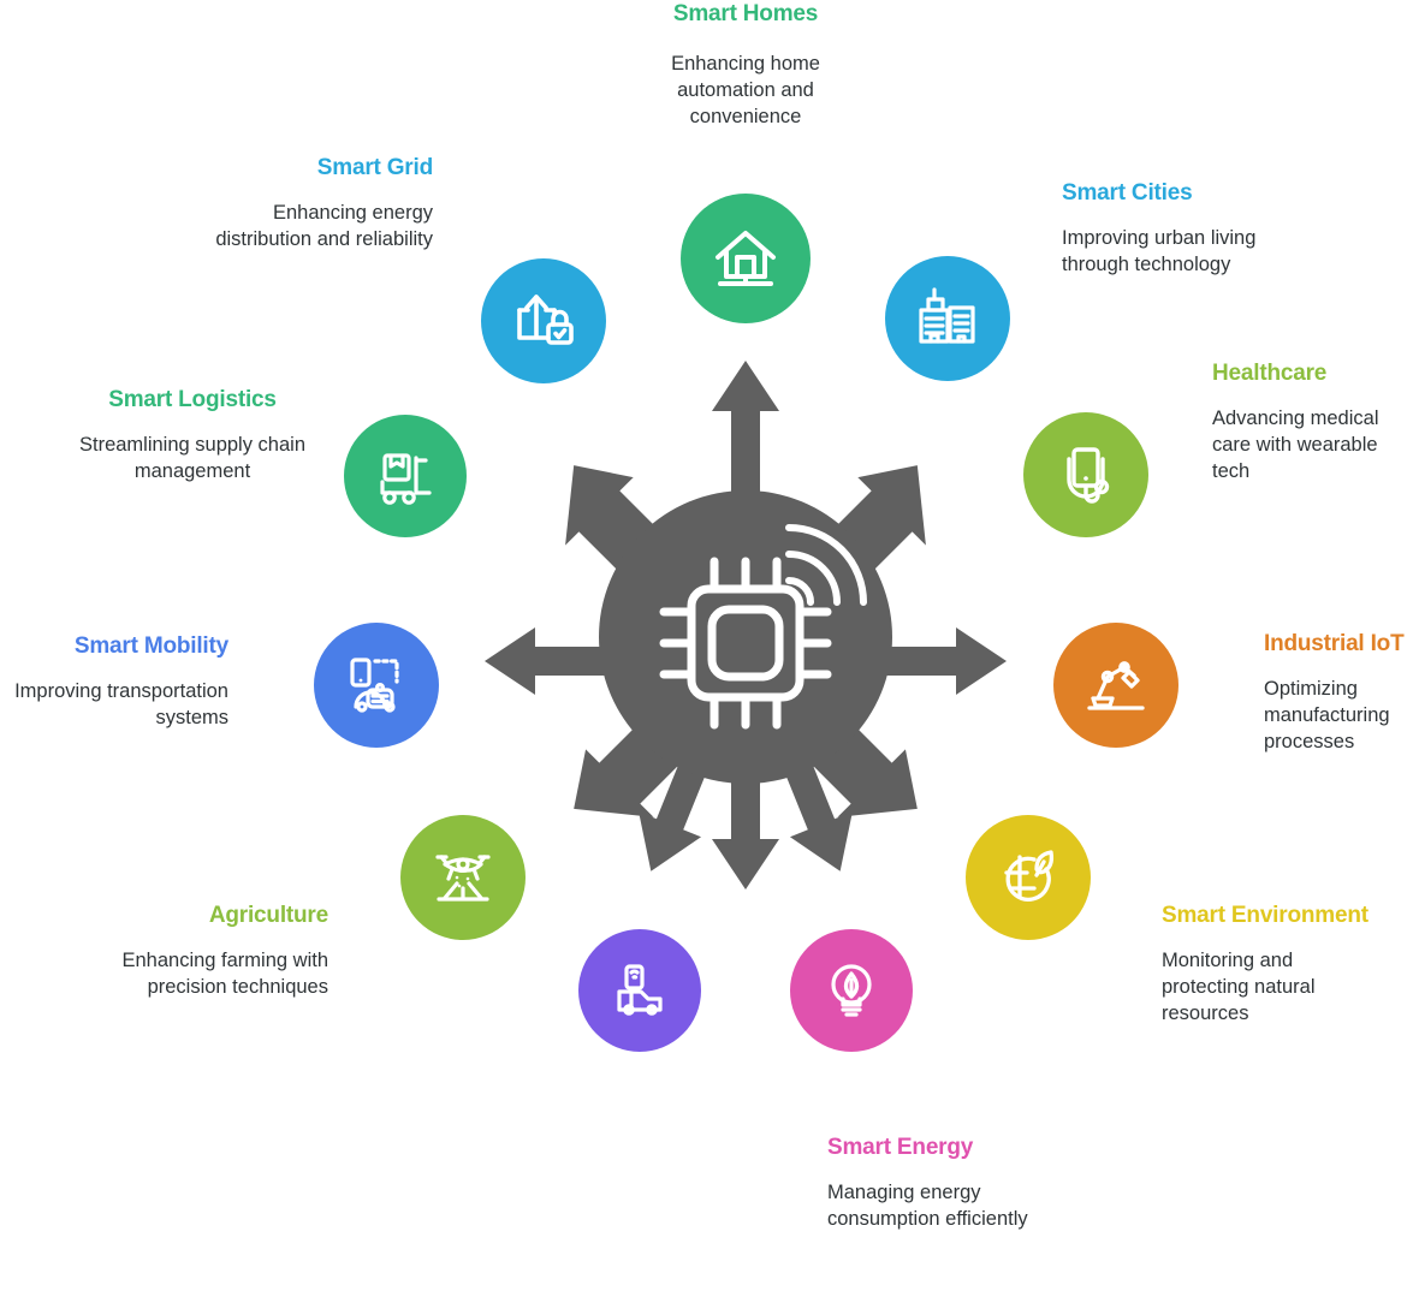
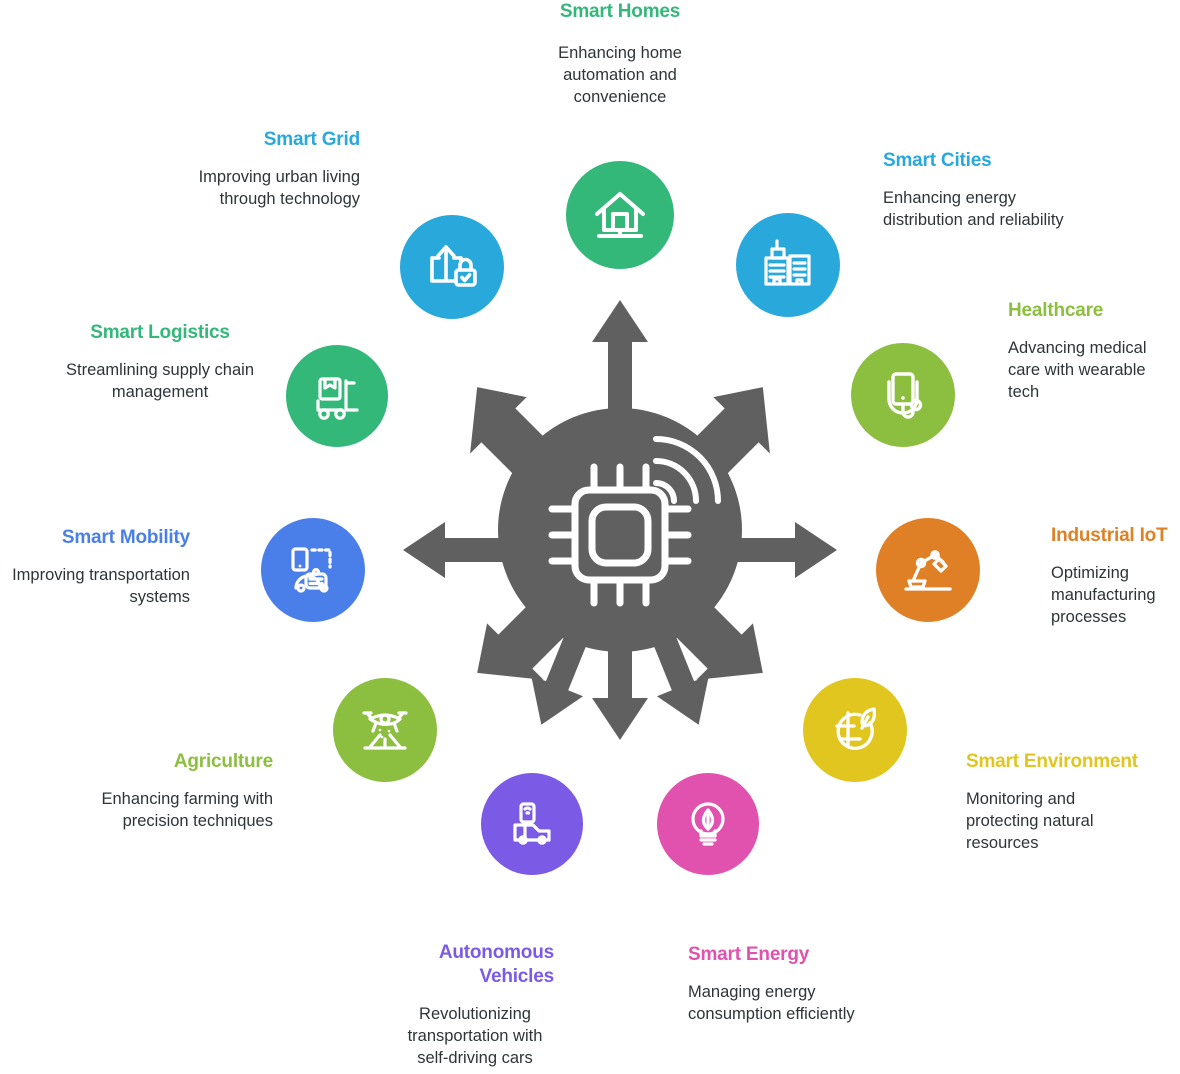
  Smart Homes
  Enhancing home automation and convenience
  Smart Grid
- Enhancing energy distribution and reliability
+ Improving urban living through technology
  Smart Cities
- Improving urban living through technology
+ Enhancing energy distribution and reliability
  Healthcare
  Advancing medical care with wearable tech
  Smart Logistics
  Streamlining supply chain management
  Industrial IoT
  Optimizing manufacturing processes
  Smart Mobility
  Improving transportation systems
  Smart Environment
  Monitoring and protecting natural resources
  Agriculture
  Enhancing farming with precision techniques
  Smart Energy
  Managing energy consumption efficiently
+ Autonomous Vehicles
+ Revolutionizing transportation with self-driving cars
